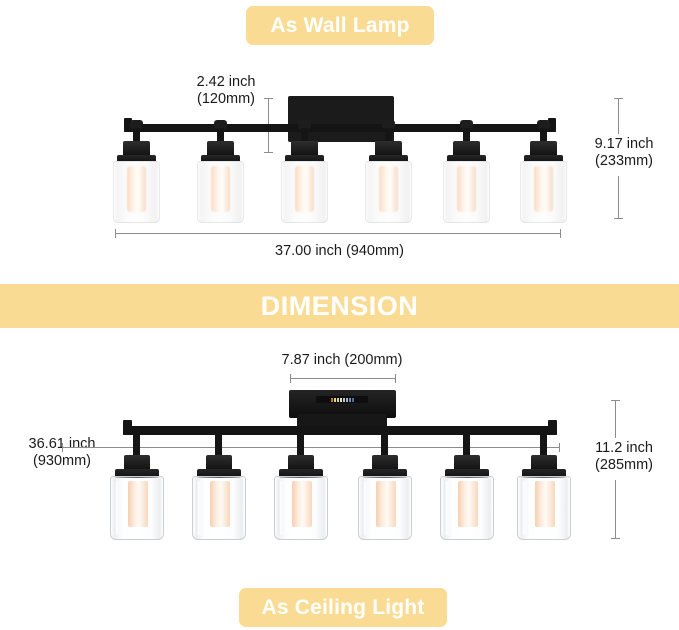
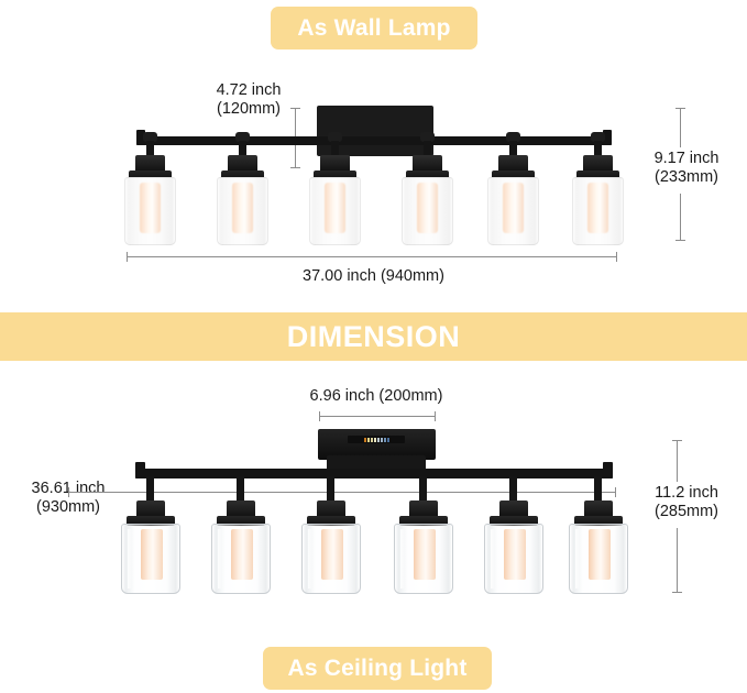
  As Wall Lamp
- 2.42 inch
+ 4.72 inch
  (120mm)
  9.17 inch
  (233mm)
  37.00 inch (940mm)
  DIMENSION
- 7.87 inch (200mm)
+ 6.96 inch (200mm)
  36.61 inch
  (930mm)
  11.2 inch
  (285mm)
  As Ceiling Light
